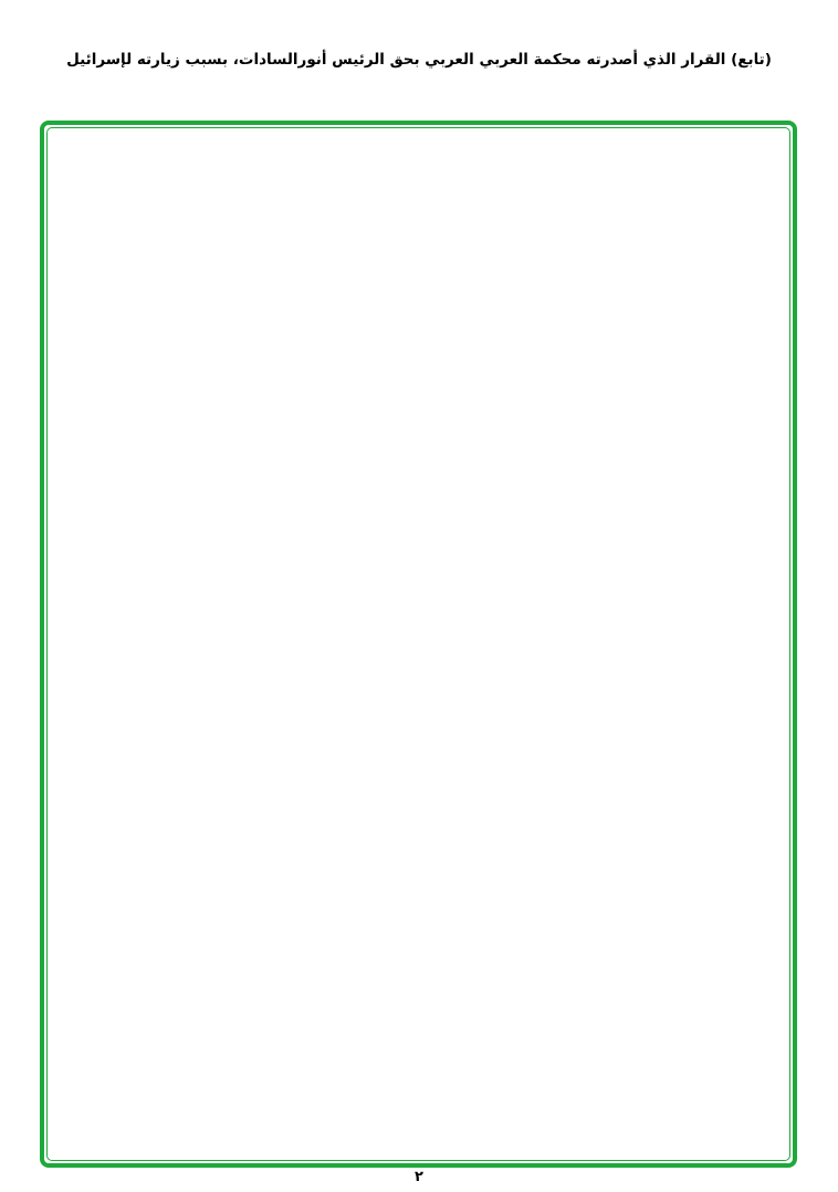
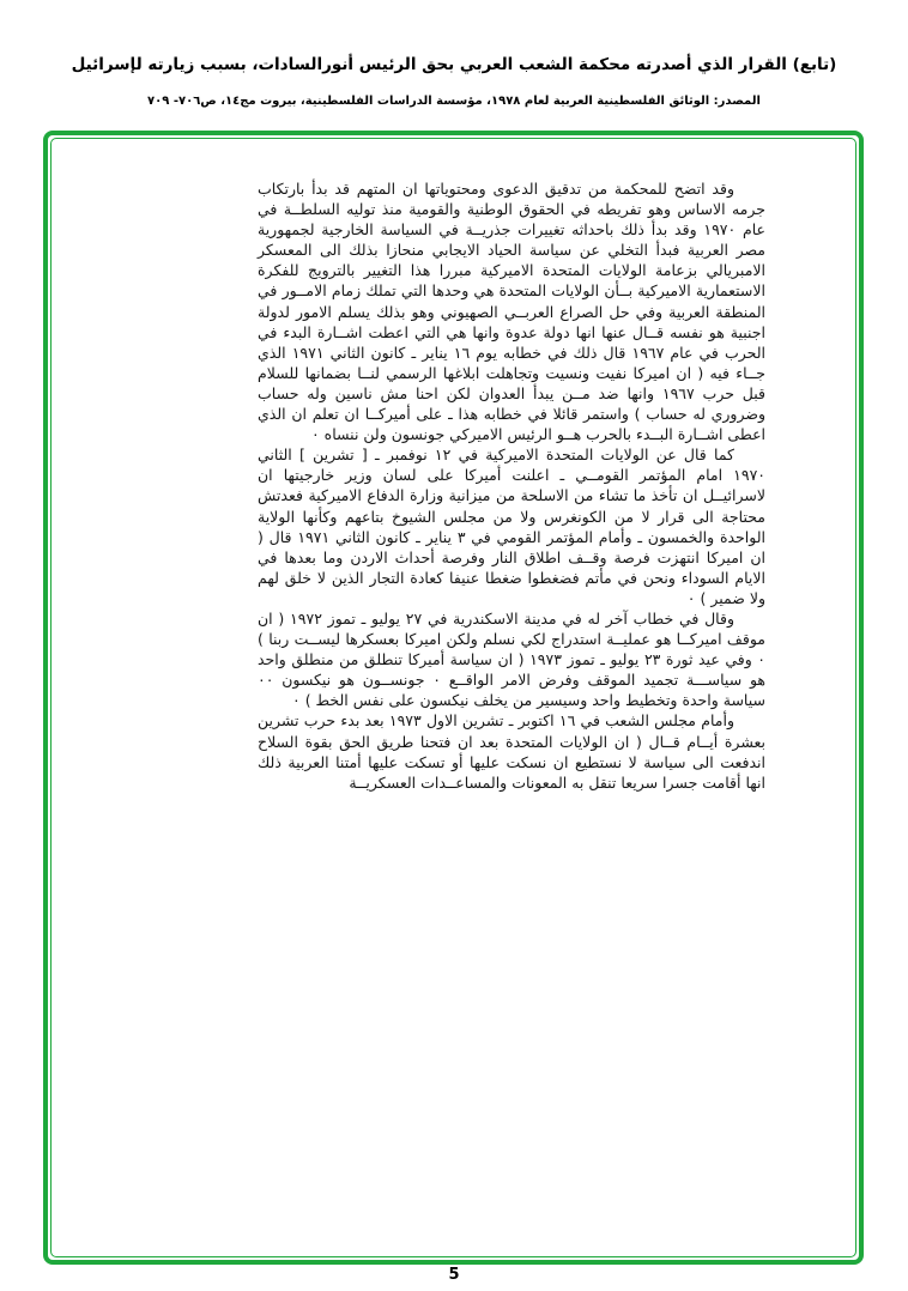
- (تابع) القرار الذي أصدرته محكمة العربي العربي بحق الرئيس أنورالسادات، بسبب زيارته لإسرائيل
+ (تابع) القرار الذي أصدرته محكمة الشعب العربي بحق الرئيس أنورالسادات، بسبب زيارته لإسرائيل
+ المصدر: الوثائق الفلسطينية العربية لعام ١٩٧٨، مؤسسة الدراسات الفلسطينية، بيروت مج١٤، ص٧٠٦- ٧٠٩
+ وقد اتضح للمحكمة من تدقيق الدعوى ومحتوياتها ان المتهم قد بدأ بارتكاب جرمه الاساس وهو تفريطه في الحقوق الوطنية والقومية منذ توليه السلطــة في عام ١٩٧٠ وقد بدأ ذلك باحداثه تغييرات جذريــة في السياسة الخارجية لجمهورية مصر العربية فبدأ التخلي عن سياسة الحياد الايجابي منحازا بذلك الى المعسكر الامبريالي بزعامة الولايات المتحدة الاميركية مبررا هذا التغيير بالترويج للفكرة الاستعمارية الاميركية بــأن الولايات المتحدة هي وحدها التي تملك زمام الامــور في المنطقة العربية وفي حل الصراع العربــي الصهيوني وهو بذلك يسلم الامور لدولة اجنبية هو نفسه قــال عنها انها دولة عدوة وانها هي التي اعطت اشــارة البدء في الحرب في عام ١٩٦٧ قال ذلك في خطابه يوم ١٦ يناير ـ كانون الثاني ١٩٧١ الذي جــاء فيه ( ان اميركا نفيت ونسيت وتجاهلت ابلاغها الرسمي لنــا بضمانها للسلام قبل حرب ١٩٦٧ وانها ضد مــن يبدأ العدوان لكن احنا مش ناسين وله حساب وضروري له حساب ) واستمر قائلا في خطابه هذا ـ على أميركــا ان تعلم ان الذي اعطى اشــارة البــدء بالحرب هــو الرئيس الاميركي جونسون ولن ننساه ٠
+ كما قال عن الولايات المتحدة الاميركية في ١٢ نوفمبر ـ [ تشرين ] الثاني ١٩٧٠ امام المؤتمر القومــي ـ اعلنت أميركا على لسان وزير خارجيتها ان لاسرائيــل ان تأخذ ما تشاء من الاسلحة من ميزانية وزارة الدفاع الاميركية فعدتش محتاجة الى قرار لا من الكونغرس ولا من مجلس الشيوخ بتاعهم وكأنها الولاية الواحدة والخمسون ـ وأمام المؤتمر القومي في ٣ يناير ـ كانون الثاني ١٩٧١ قال ( ان اميركا انتهزت فرصة وقــف اطلاق النار وفرصة أحداث الاردن وما بعدها في الايام السوداء ونحن في مأتم فضغطوا ضغطا عنيفا كعادة التجار الذين لا خلق لهم ولا ضمير ) ٠
+ وقال في خطاب آخر له في مدينة الاسكندرية في ٢٧ يوليو ـ تموز ١٩٧٢ ( ان موقف اميركــا هو عمليــة استدراج لكي نسلم ولكن اميركا بعسكرها ليســت ربنا ) ٠ وفي عيد ثورة ٢٣ يوليو ـ تموز ١٩٧٣ ( ان سياسة أميركا تنطلق من منطلق واحد هو سياســـة تجميد الموقف وفرض الامر الواقــع ٠ جونســون هو نيكسون ٠٠ سياسة واحدة وتخطيط واحد وسيسير من يخلف نيكسون على نفس الخط ) ٠
+ وأمام مجلس الشعب في ١٦ اكتوبر ـ تشرين الاول ١٩٧٣ بعد بدء حرب تشرين بعشرة أيــام قــال ( ان الولايات المتحدة بعد ان فتحنا طريق الحق بقوة السلاح اندفعت الى سياسة لا نستطيع ان نسكت عليها أو تسكت عليها أمتنا العربية ذلك انها أقامت جسرا سريعا تنقل به المعونات والمساعــدات العسكريــة
- ٢
+ 5
